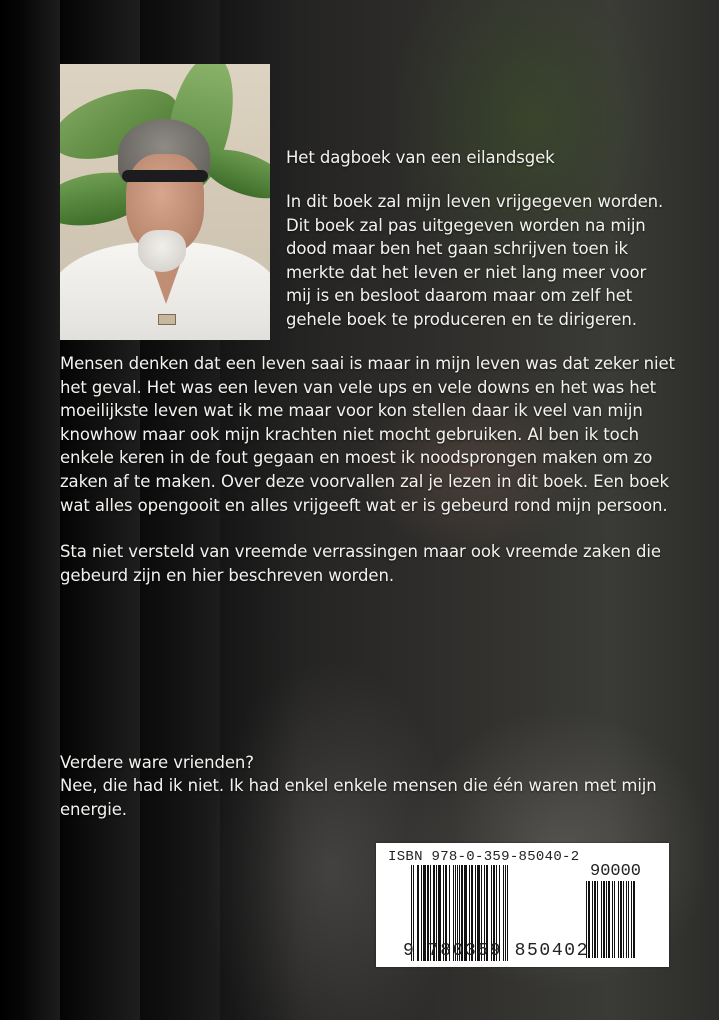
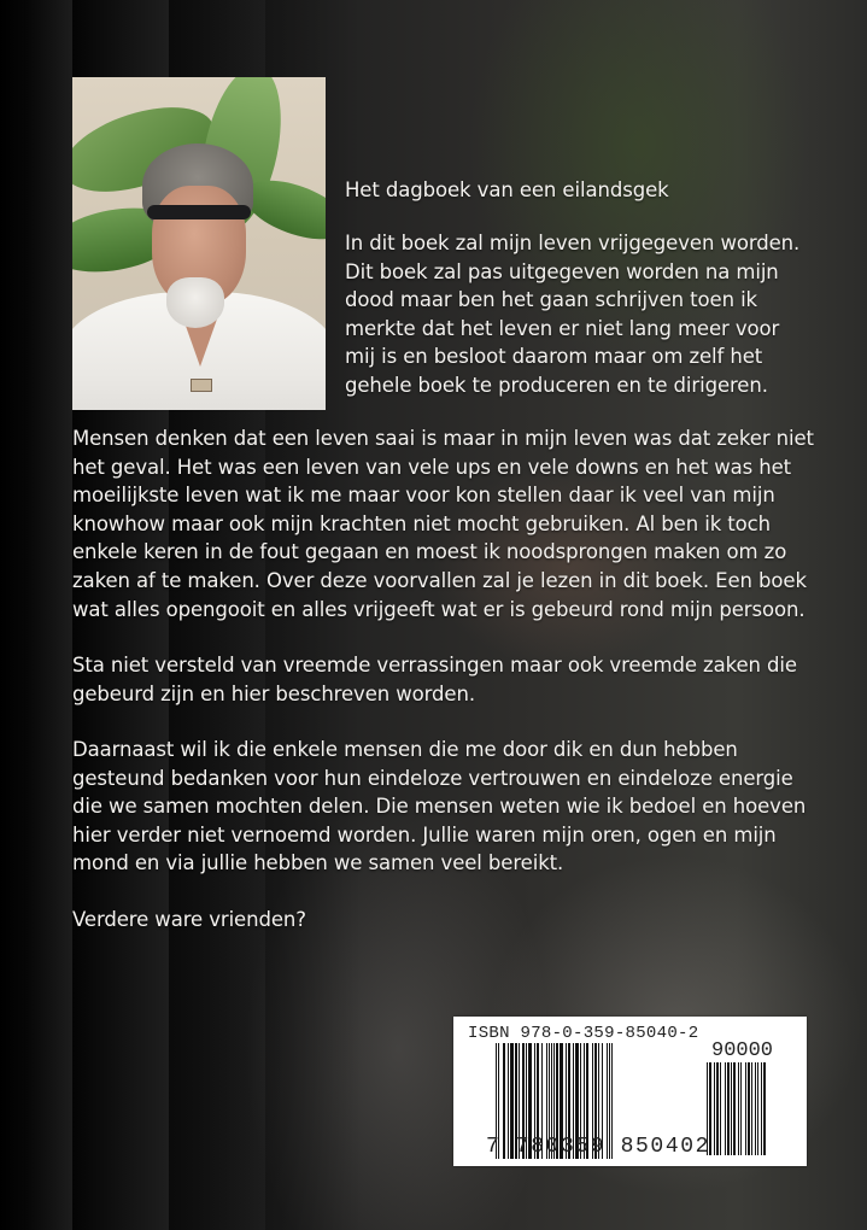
  Het dagboek van een eilandsgek
  In dit boek zal mijn leven vrijgegeven worden.
  Dit boek zal pas uitgegeven worden na mijn
  dood maar ben het gaan schrijven toen ik
  merkte dat het leven er niet lang meer voor
  mij is en besloot daarom maar om zelf het
  gehele boek te produceren en te dirigeren.
  Mensen denken dat een leven saai is maar in mijn leven was dat zeker niet
  het geval. Het was een leven van vele ups en vele downs en het was het
  moeilijkste leven wat ik me maar voor kon stellen daar ik veel van mijn
  knowhow maar ook mijn krachten niet mocht gebruiken. Al ben ik toch
  enkele keren in de fout gegaan en moest ik noodsprongen maken om zo
  zaken af te maken. Over deze voorvallen zal je lezen in dit boek. Een boek
  wat alles opengooit en alles vrijgeeft wat er is gebeurd rond mijn persoon.
  Sta niet versteld van vreemde verrassingen maar ook vreemde zaken die
  gebeurd zijn en hier beschreven worden.
+ Daarnaast wil ik die enkele mensen die me door dik en dun hebben
+ gesteund bedanken voor hun eindeloze vertrouwen en eindeloze energie
+ die we samen mochten delen. Die mensen weten wie ik bedoel en hoeven
+ hier verder niet vernoemd worden. Jullie waren mijn oren, ogen en mijn
+ mond en via jullie hebben we samen veel bereikt.
  Verdere ware vrienden?
- Nee, die had ik niet. Ik had enkel enkele mensen die één waren met mijn
- energie.
  ISBN 978-0-359-85040-2
  90000
- 9 780359 850402
+ 7 780359 850402
